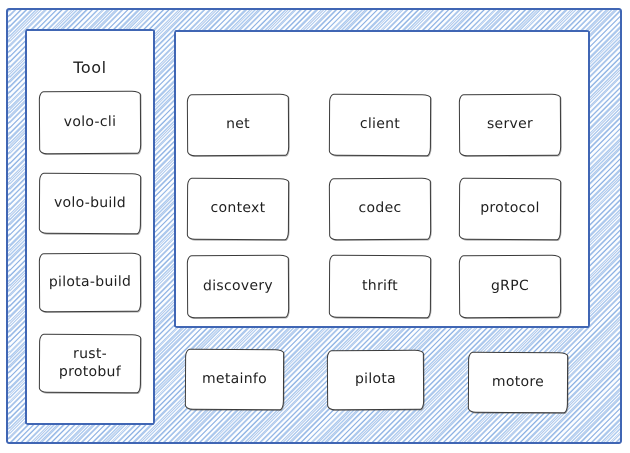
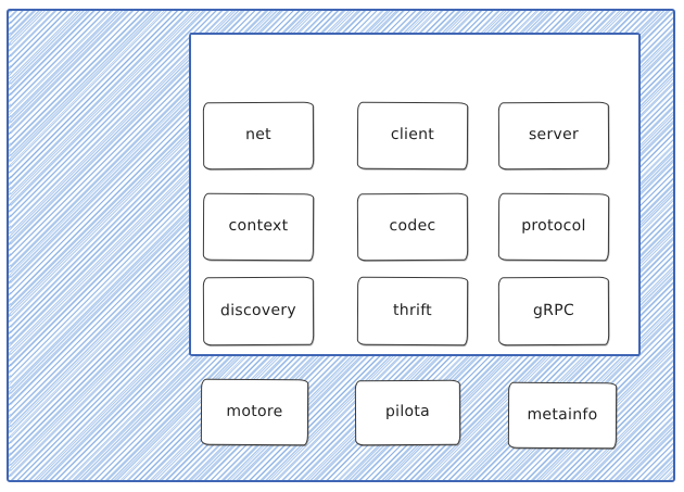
- Tool
- volo-cli
- volo-build
- pilota-build
- rust-protobuf
  net
  client
  server
  context
  codec
  protocol
  discovery
  thrift
  gRPC
- metainfo
+ motore
  pilota
- motore
+ metainfo
